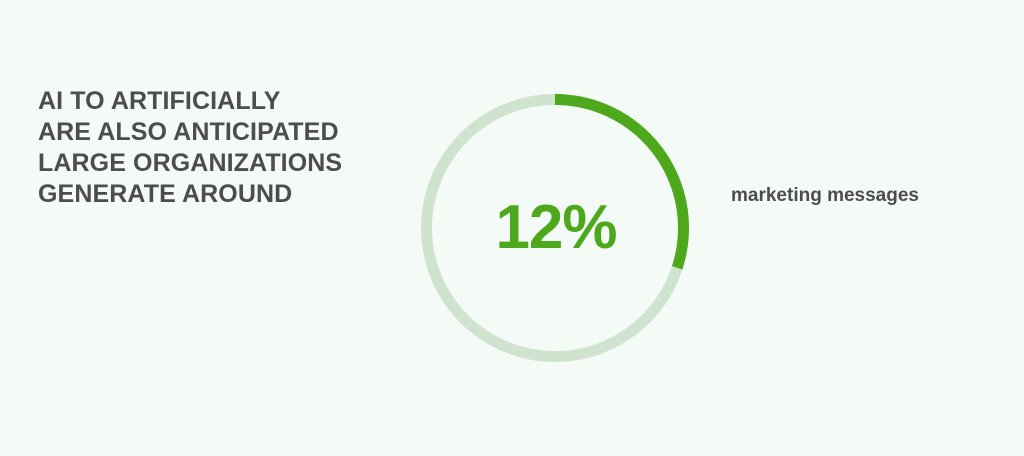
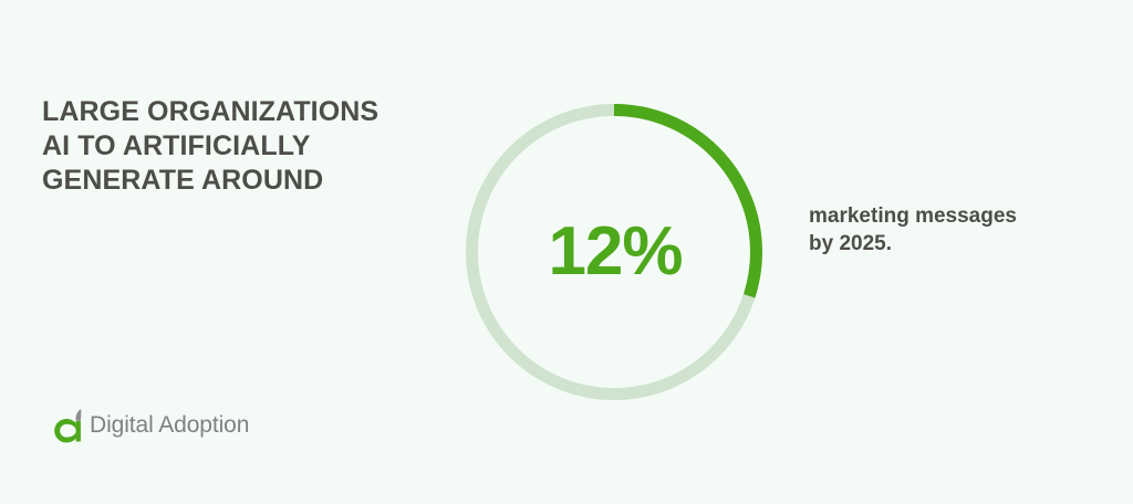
- AI TO ARTIFICIALLY
+ LARGE ORGANIZATIONS
- ARE ALSO ANTICIPATED
- LARGE ORGANIZATIONS
+ AI TO ARTIFICIALLY
  GENERATE AROUND
  12%
  marketing messages
+ by 2025.
+ Digital Adoption
